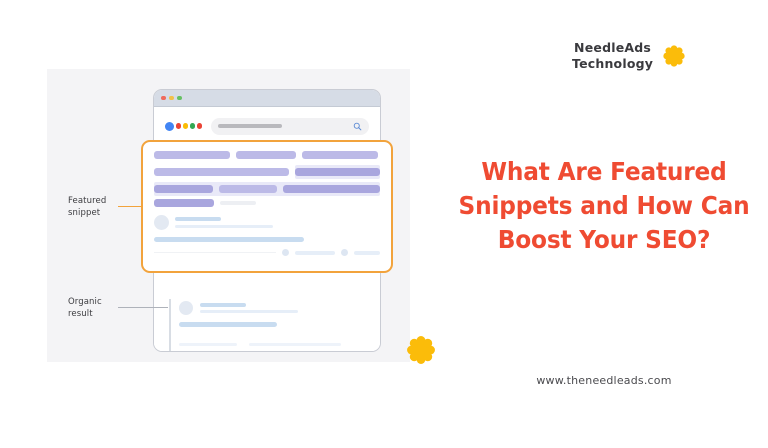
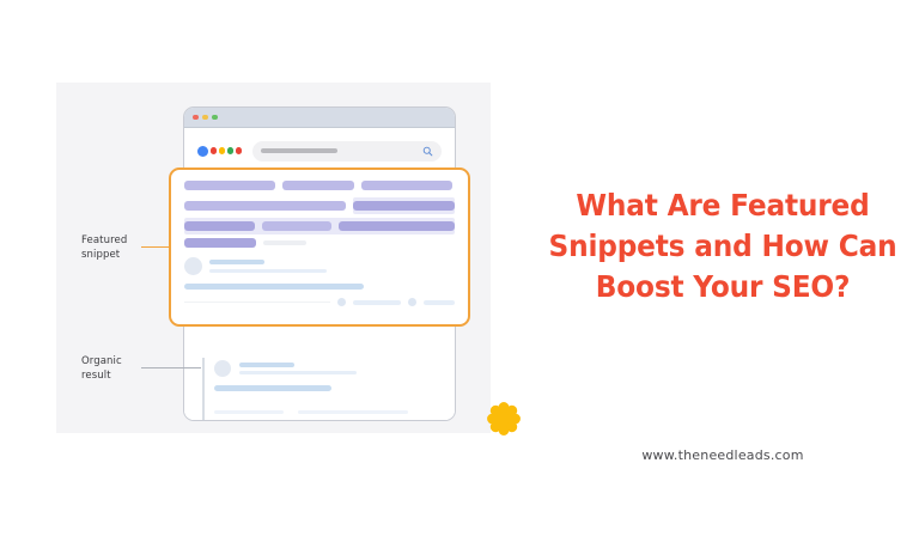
  Featured
  snippet
  Organic
  result
- NeedleAds
- Technology
  What Are Featured Snippets and How Can Boost Your SEO?
  www.theneedleads.com
